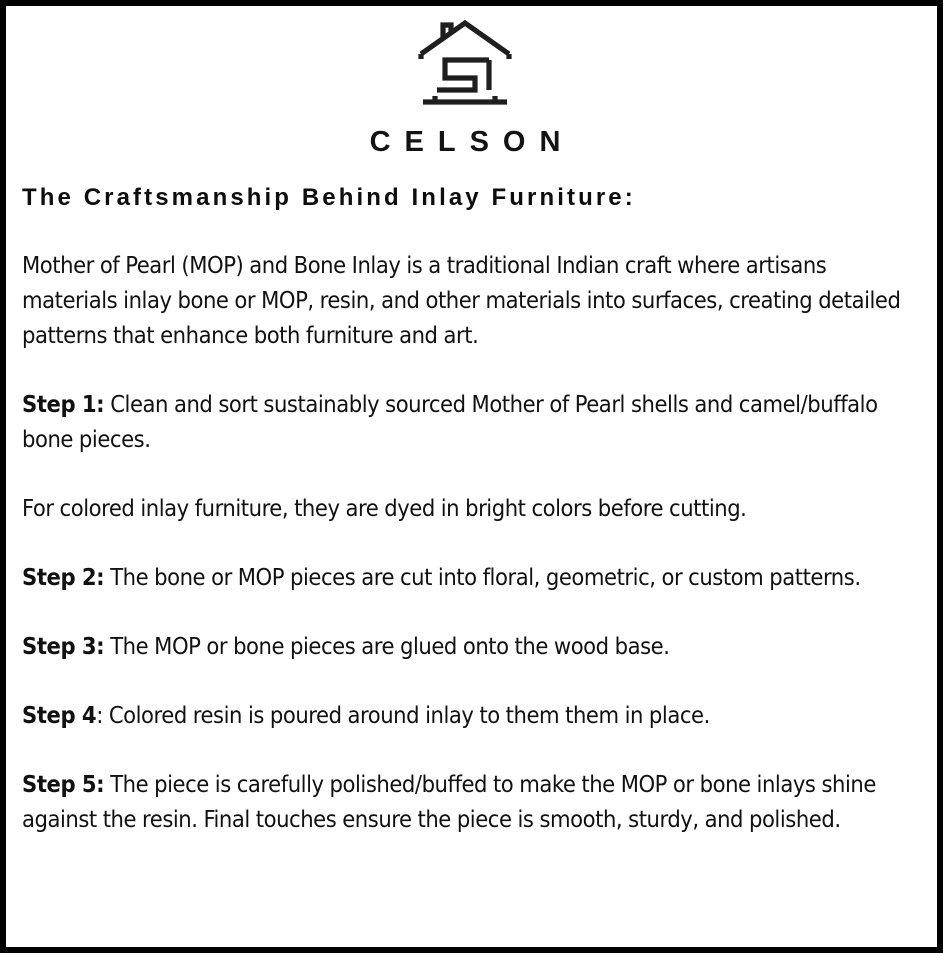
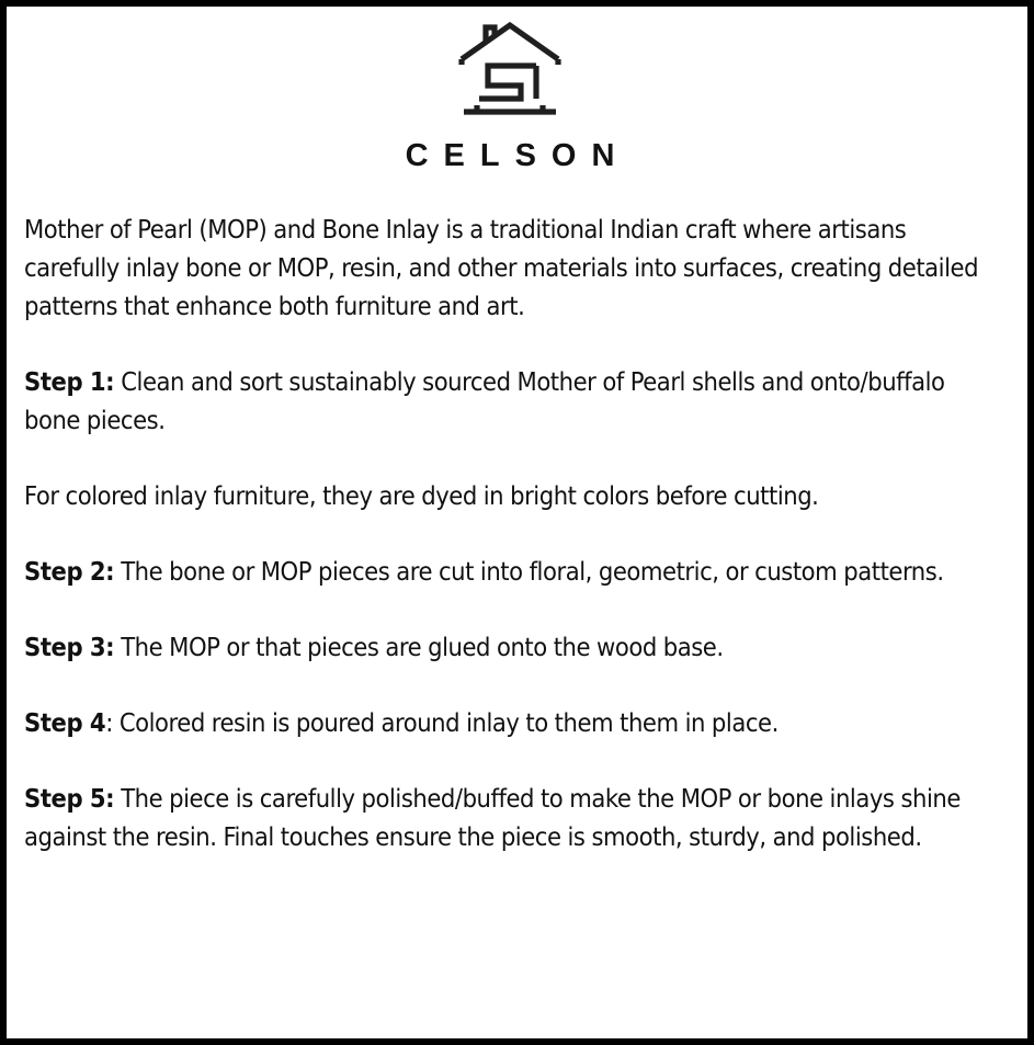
  CELSON
- The Craftsmanship Behind Inlay Furniture:
- Mother of Pearl (MOP) and Bone Inlay is a traditional Indian craft where artisans materials inlay bone or MOP, resin, and other materials into surfaces, creating detailed patterns that enhance both furniture and art.
+ Mother of Pearl (MOP) and Bone Inlay is a traditional Indian craft where artisans carefully inlay bone or MOP, resin, and other materials into surfaces, creating detailed patterns that enhance both furniture and art.
- Step 1: Clean and sort sustainably sourced Mother of Pearl shells and camel/buffalo bone pieces.
+ Step 1: Clean and sort sustainably sourced Mother of Pearl shells and onto/buffalo bone pieces.
  For colored inlay furniture, they are dyed in bright colors before cutting.
  Step 2: The bone or MOP pieces are cut into floral, geometric, or custom patterns.
- Step 3: The MOP or bone pieces are glued onto the wood base.
+ Step 3: The MOP or that pieces are glued onto the wood base.
  Step 4: Colored resin is poured around inlay to them them in place.
  Step 5: The piece is carefully polished/buffed to make the MOP or bone inlays shine against the resin. Final touches ensure the piece is smooth, sturdy, and polished.
